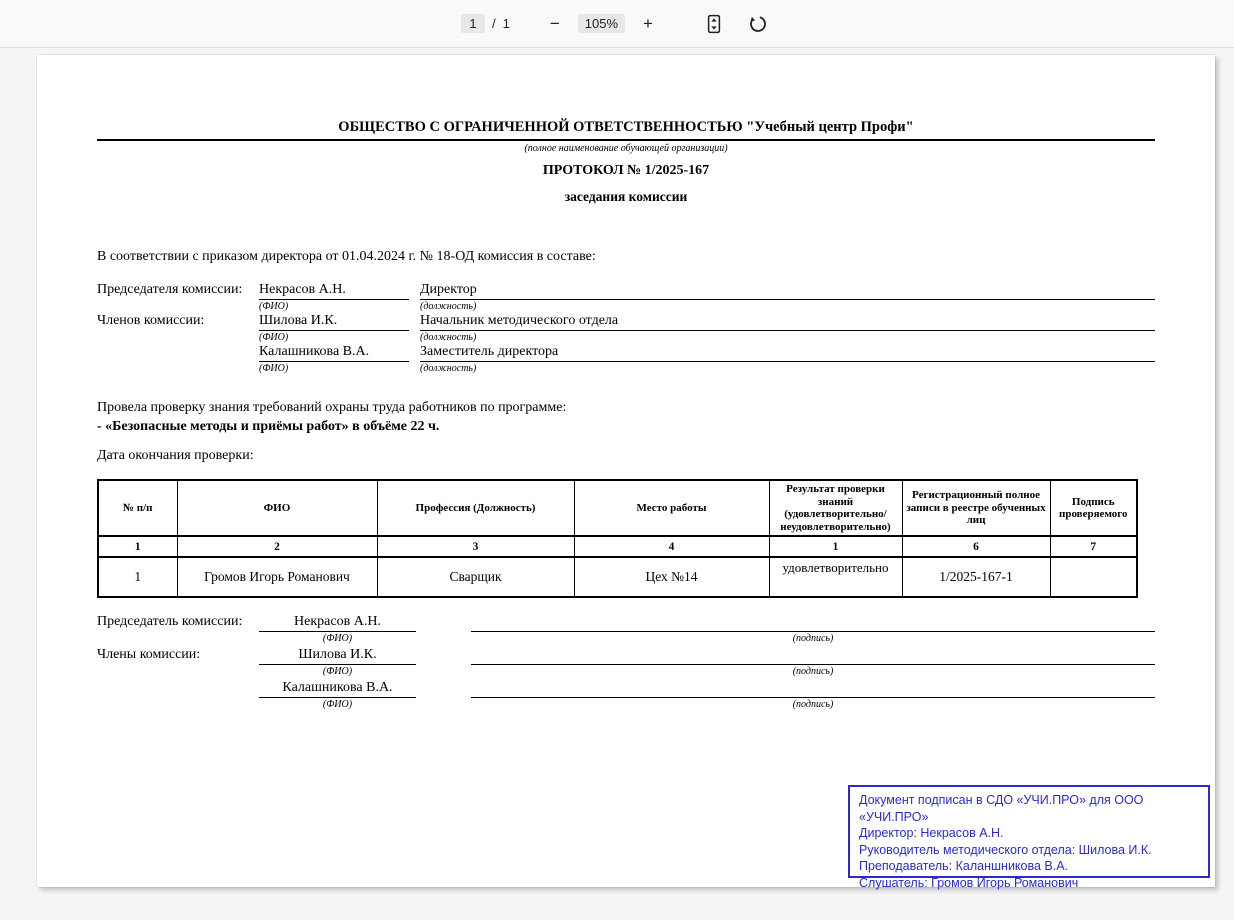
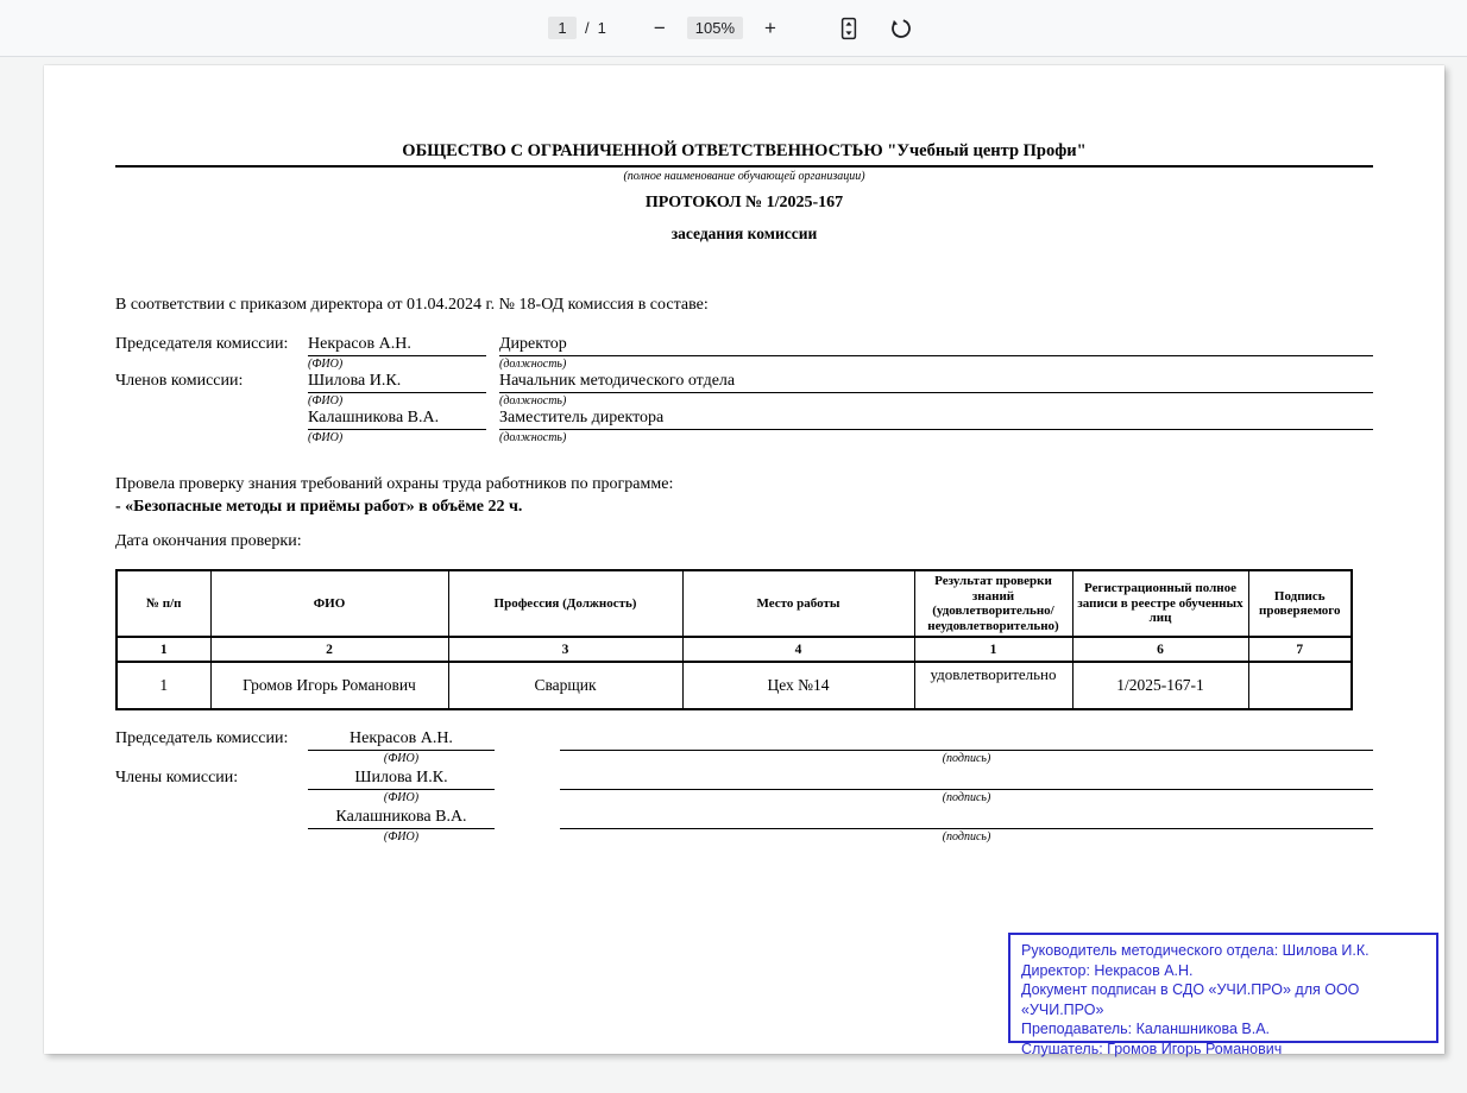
  1
  /
  1
  −
  105%
  +
  ОБЩЕСТВО С ОГРАНИЧЕННОЙ ОТВЕТСТВЕННОСТЬЮ "Учебный центр Профи"
  (полное наименование обучающей организации)
  ПРОТОКОЛ № 1/2025-167
  заседания комиссии
  В соответствии с приказом директора от 01.04.2024 г. № 18-ОД комиссия в составе:
  Председателя комиссии:
  Некрасов А.Н.
  Директор
  (ФИО)
  (должность)
  Членов комиссии:
  Шилова И.К.
  Начальник методического отдела
  (ФИО)
  (должность)
  Калашникова В.А.
  Заместитель директора
  (ФИО)
  (должность)
  Провела проверку знания требований охраны труда работников по программе:
  - «Безопасные методы и приёмы работ» в объёме 22 ч.
  Дата окончания проверки:
  № п/п	ФИО	Профессия (Должность)	Место работы	Результат проверки знаний (удовлетворительно/ неудовлетворительно)	Регистрационный полное записи в реестре обученных лиц	Подпись проверяемого
  1	2	3	4	1	6	7
  1	Громов Игорь Романович	Сварщик	Цех №14	удовлетворительно	1/2025-167-1
  Председатель комиссии:
  Некрасов А.Н.
  (ФИО)
  (подпись)
  Члены комиссии:
  Шилова И.К.
  (ФИО)
  (подпись)
  Калашникова В.А.
  (ФИО)
  (подпись)
- Документ подписан в СДО «УЧИ.ПРО» для ООО «УЧИ.ПРО»
+ Руководитель методического отдела: Шилова И.К.
  Директор: Некрасов А.Н.
- Руководитель методического отдела: Шилова И.К.
+ Документ подписан в СДО «УЧИ.ПРО» для ООО «УЧИ.ПРО»
  Преподаватель: Каланшникова В.А.
  Слушатель: Громов Игорь Романович
